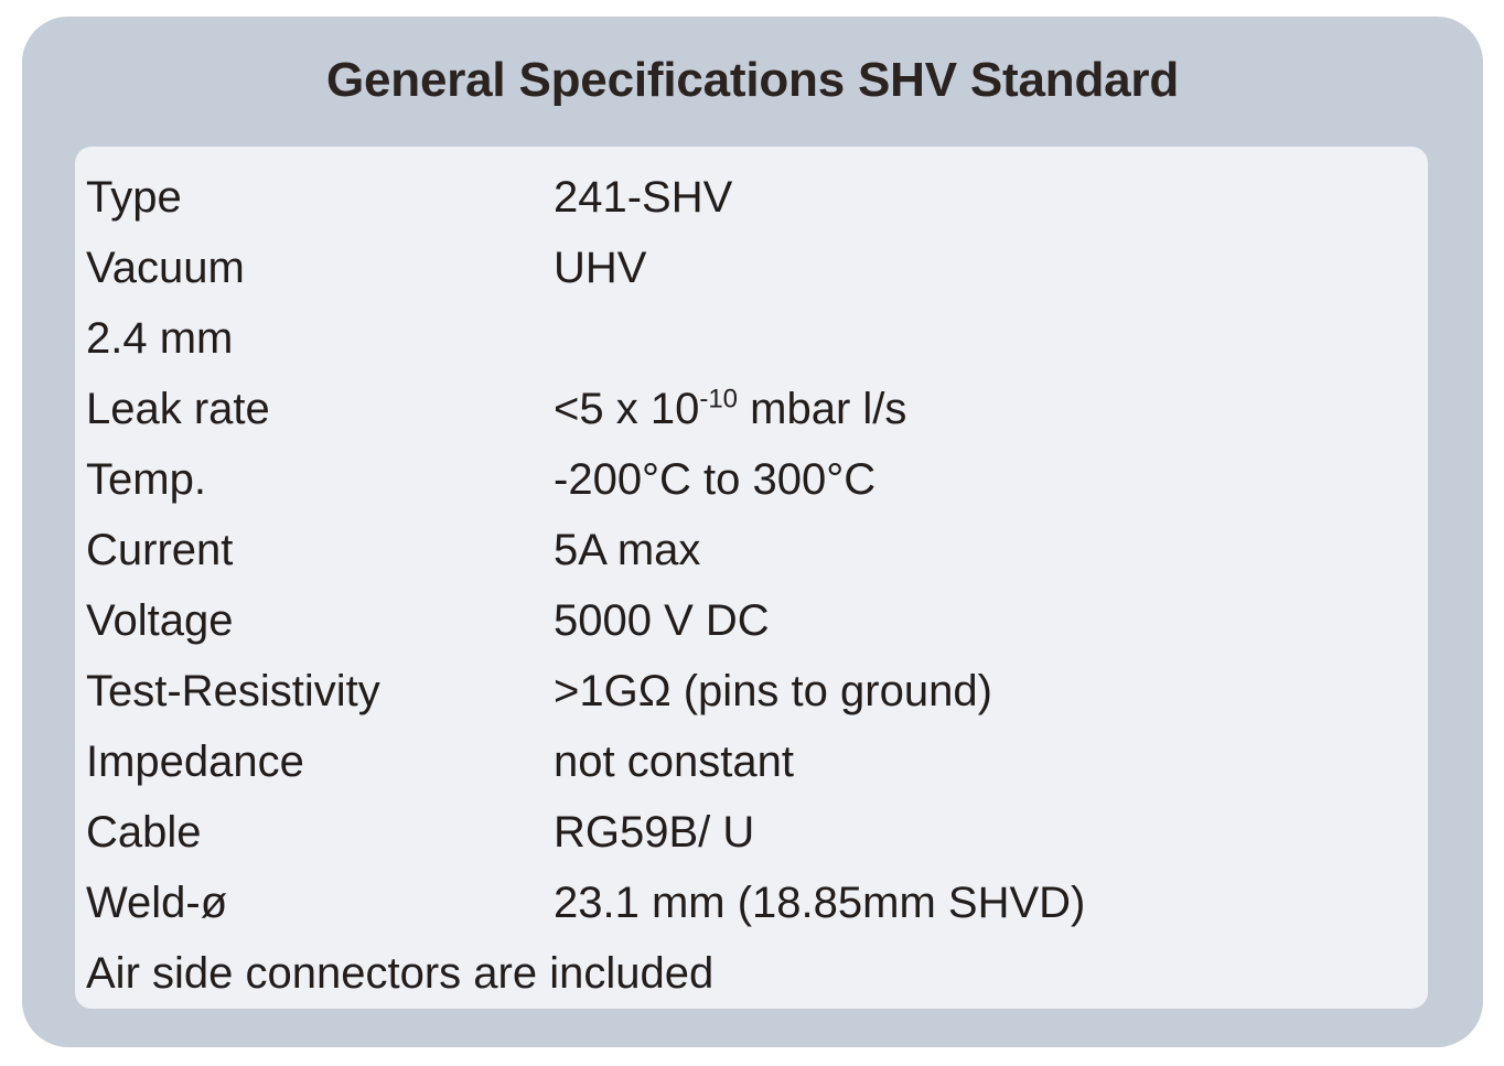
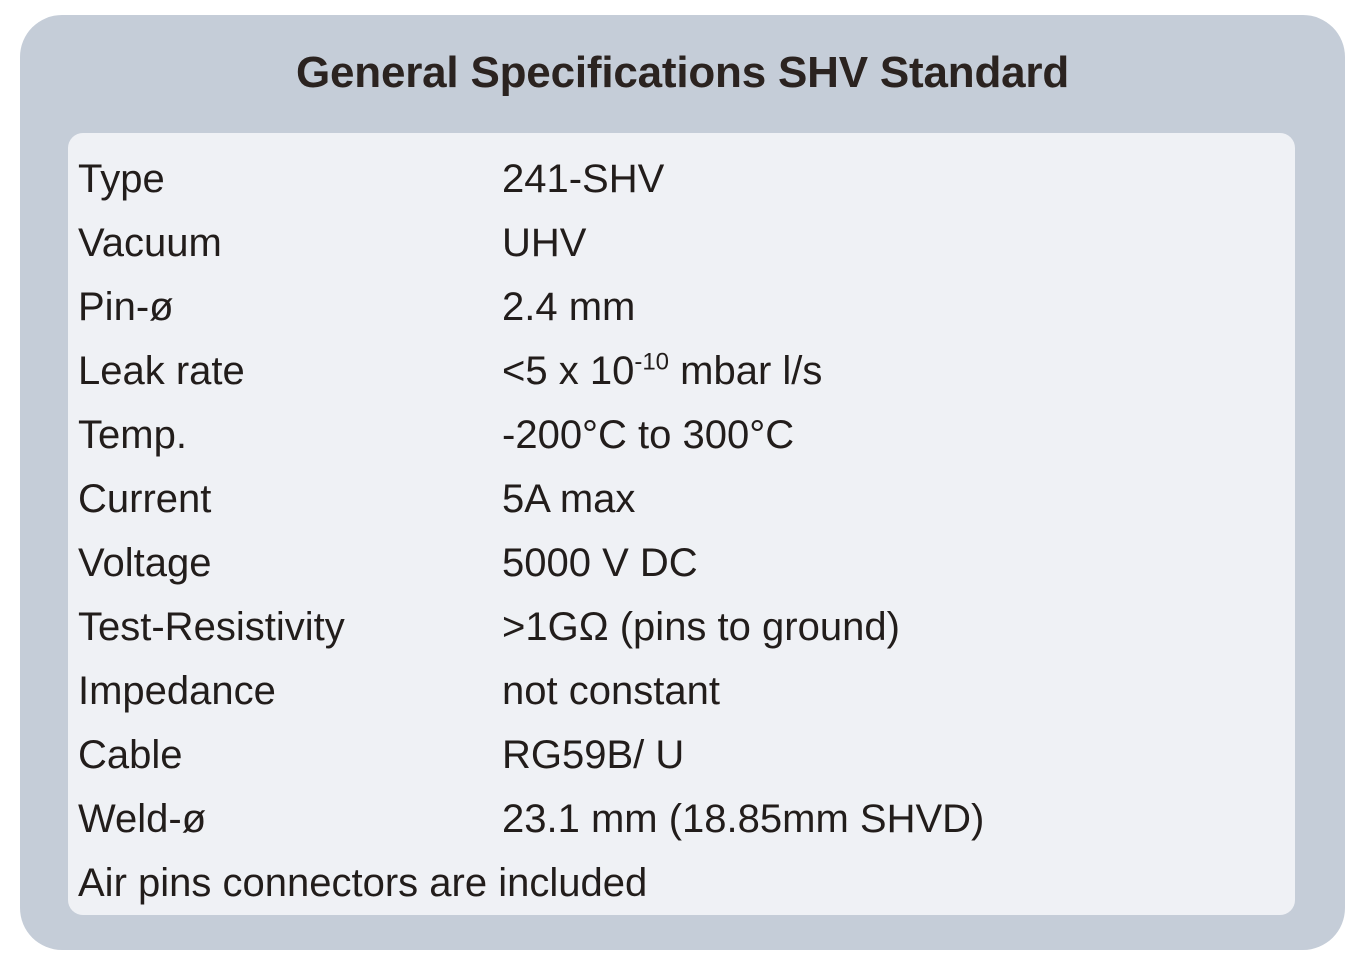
  General Specifications SHV Standard
  Type
  241-SHV
  Vacuum
  UHV
+ Pin-ø
  2.4 mm
  Leak rate
  <5 x 10-10 mbar l/s
  Temp.
  -200°C to 300°C
  Current
  5A max
  Voltage
  5000 V DC
  Test-Resistivity
  >1GΩ (pins to ground)
  Impedance
  not constant
  Cable
  RG59B/ U
  Weld-ø
  23.1 mm (18.85mm SHVD)
- Air side connectors are included
+ Air pins connectors are included
